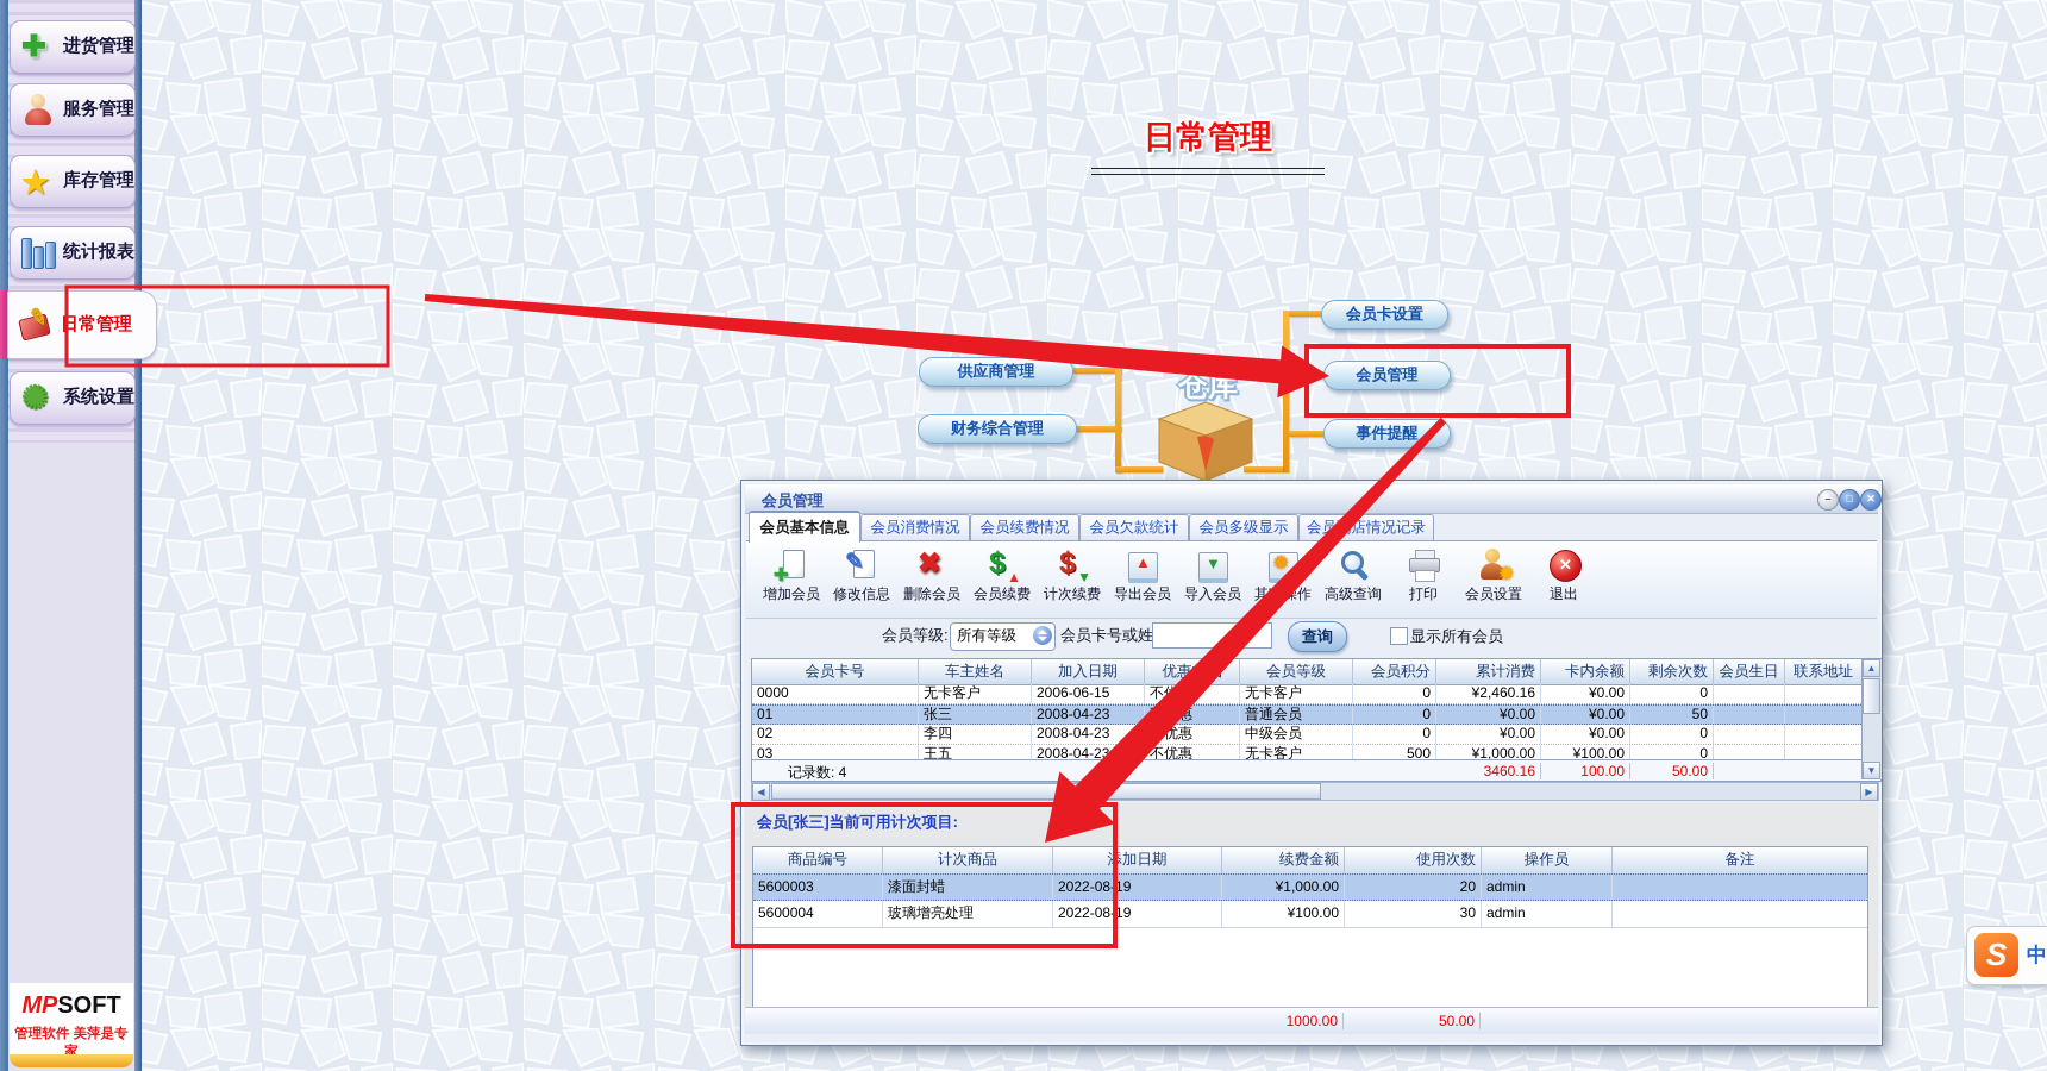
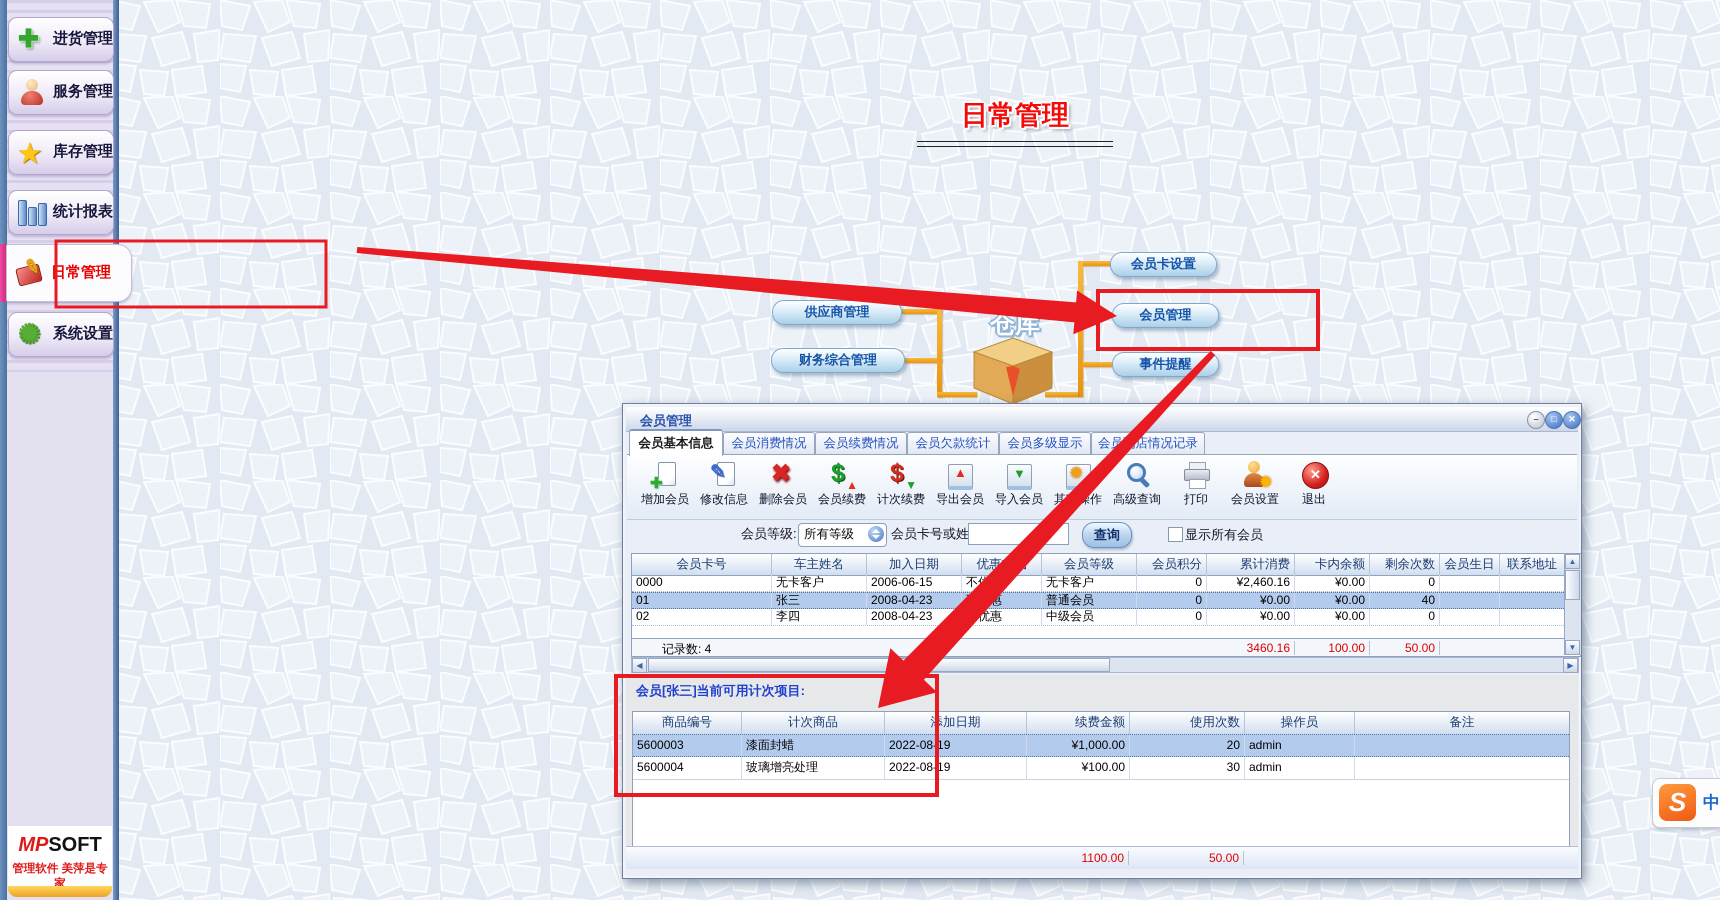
  日常管理
  仓库
  供应商管理
  财务综合管理
  会员卡设置
  会员管理
  事件提醒
  ✚
  进货管理
  服务管理
  ★
  库存管理
  统计报表
  日常管理
  ✺
  系统设置
  MPSOFT
  管理软件 美萍是专家
  会员管理
  –
  □
  ✕
  会员基本信息
  会员消费情况
  会员续费情况
  会员欠款统计
  会员多级显示
  会员店情况记录
  ✚
  增加会员
  ✎
  修改信息
  ✖
  删除会员
  $
  ▲
  会员续费
  $
  ▼
  计次续费
  ▲
  导出会员
  ▼
  导入会员
  ✹
  高级查询
  打印
  ✹
  会员设置
  ✕
  退出
  会员等级:
  所有等级
  会员卡号或姓
  查询
  显示所有会员
  会员卡号 车主姓名 加入日期 优惠 会员等级 会员积分 累计消费 卡内余额 剩余次数 会员生日 联系地址
  0000 无卡客户 2006-06-15 不 无卡客户 0 ¥2,460.16 ¥0.00 0
- 01 张三 2008-04-23 惠 普通会员 0 ¥0.00 ¥0.00 50
+ 01 张三 2008-04-23 惠 普通会员 0 ¥0.00 ¥0.00 40
  02 李四 2008-04-23 优惠 中级会员 0 ¥0.00 ¥0.00 0
- 03 王五 2008-04-23 不优惠 无卡客户 500 ¥1,000.00 ¥100.00 0
  记录数: 4
  3460.16
  100.00
  50.00
  ▲
  ▼
  ◀
  ▶
  会员[张三]当前可用计次项目:
  商品编号 计次商品 加日期 续费金额 使用次数 操作员 备注
  5600003 漆面封蜡 2022-0819 ¥1,000.00 20 admin
  5600004 玻璃增亮处理 2022-0819 ¥100.00 30 admin
- 1000.00
+ 1100.00
  50.00
  S
  中
